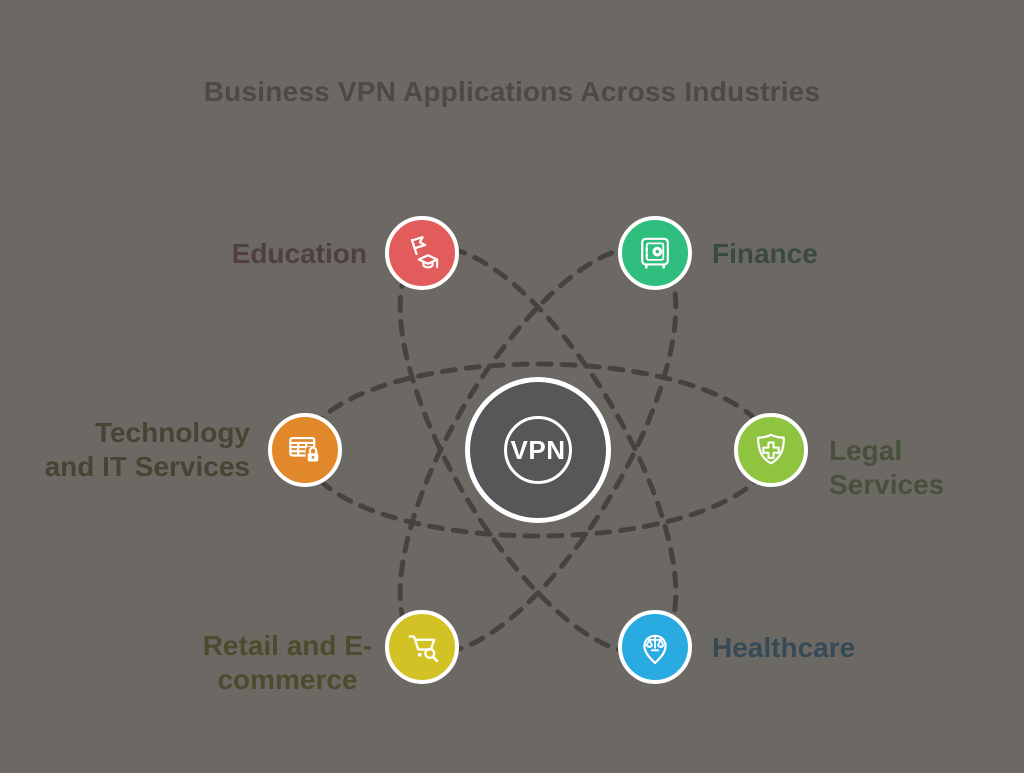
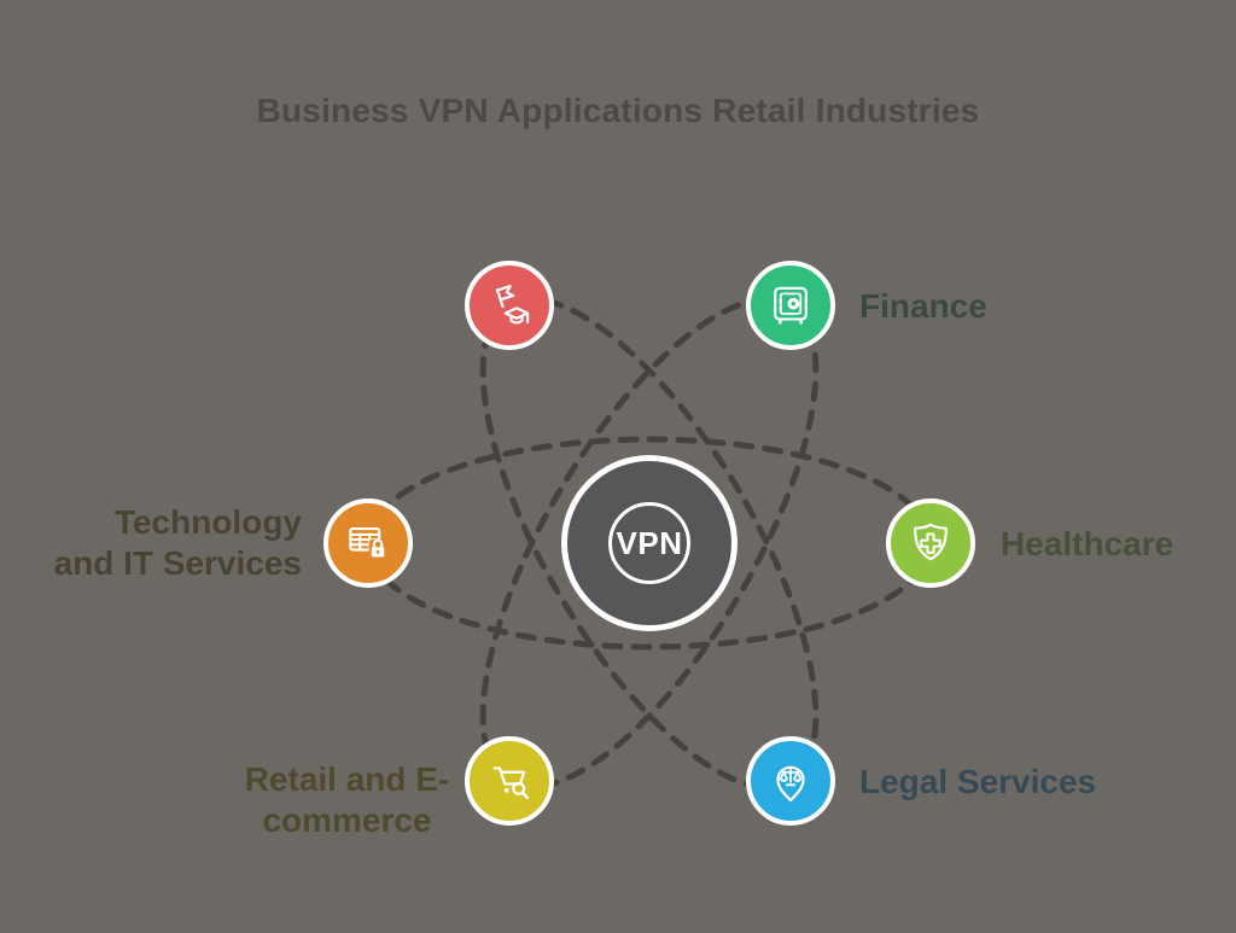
- Business VPN Applications Across Industries
+ Business VPN Applications Retail Industries
  VPN
- Education
  Finance
  Technology
  and IT Services
- Legal Services
+ Healthcare
  Retail and E-
  commerce
- Healthcare
+ Legal Services
